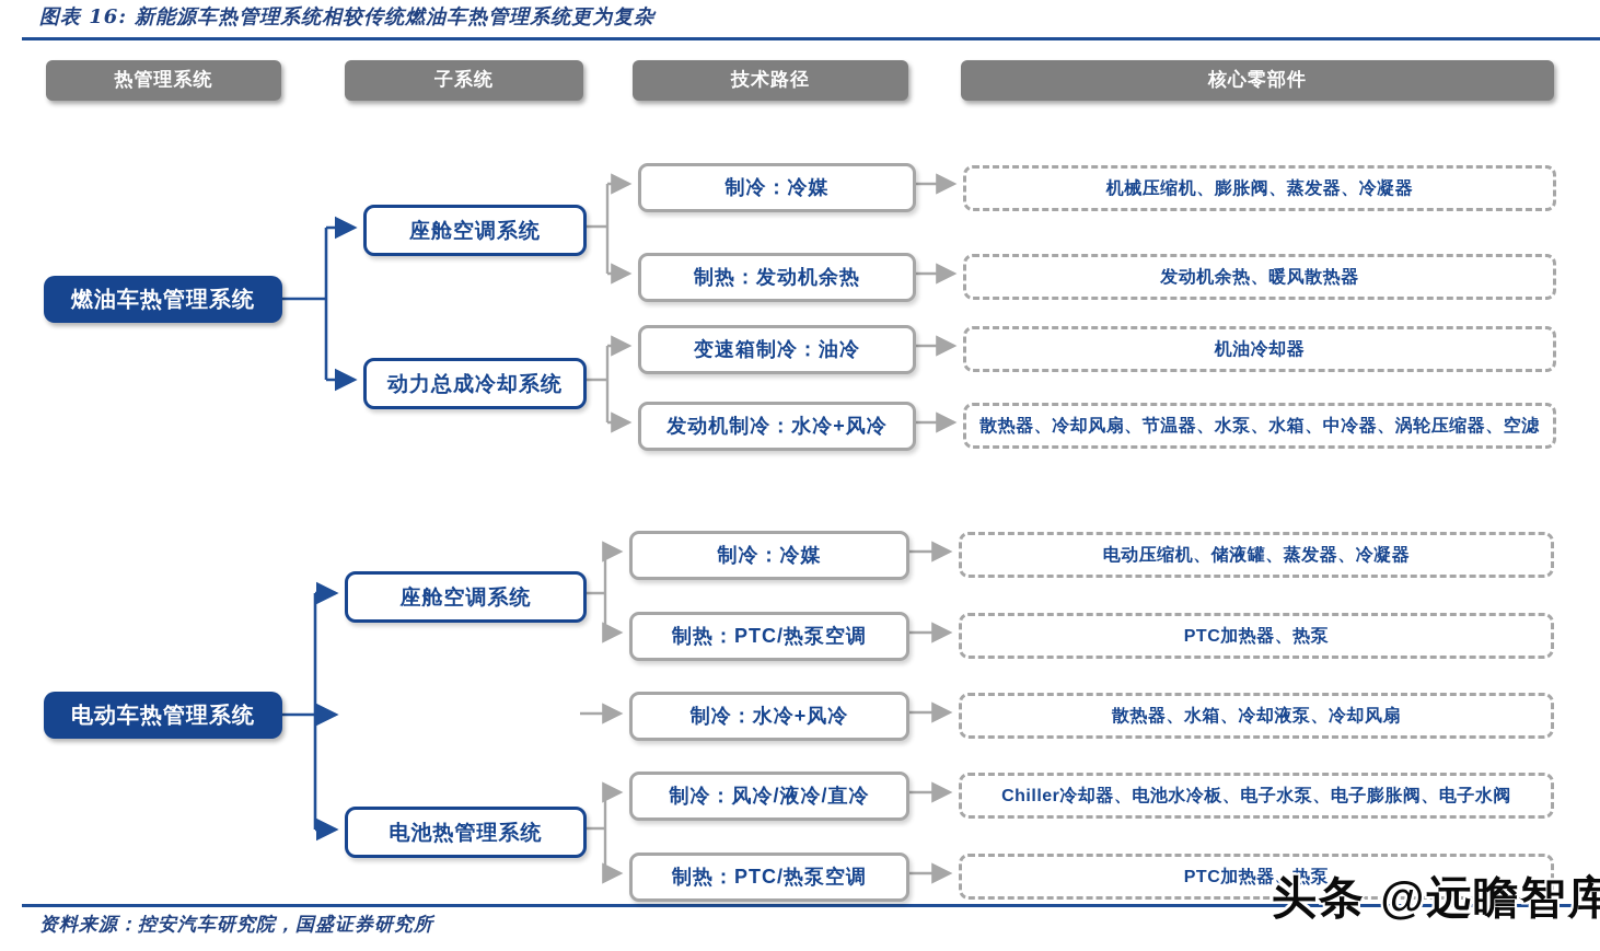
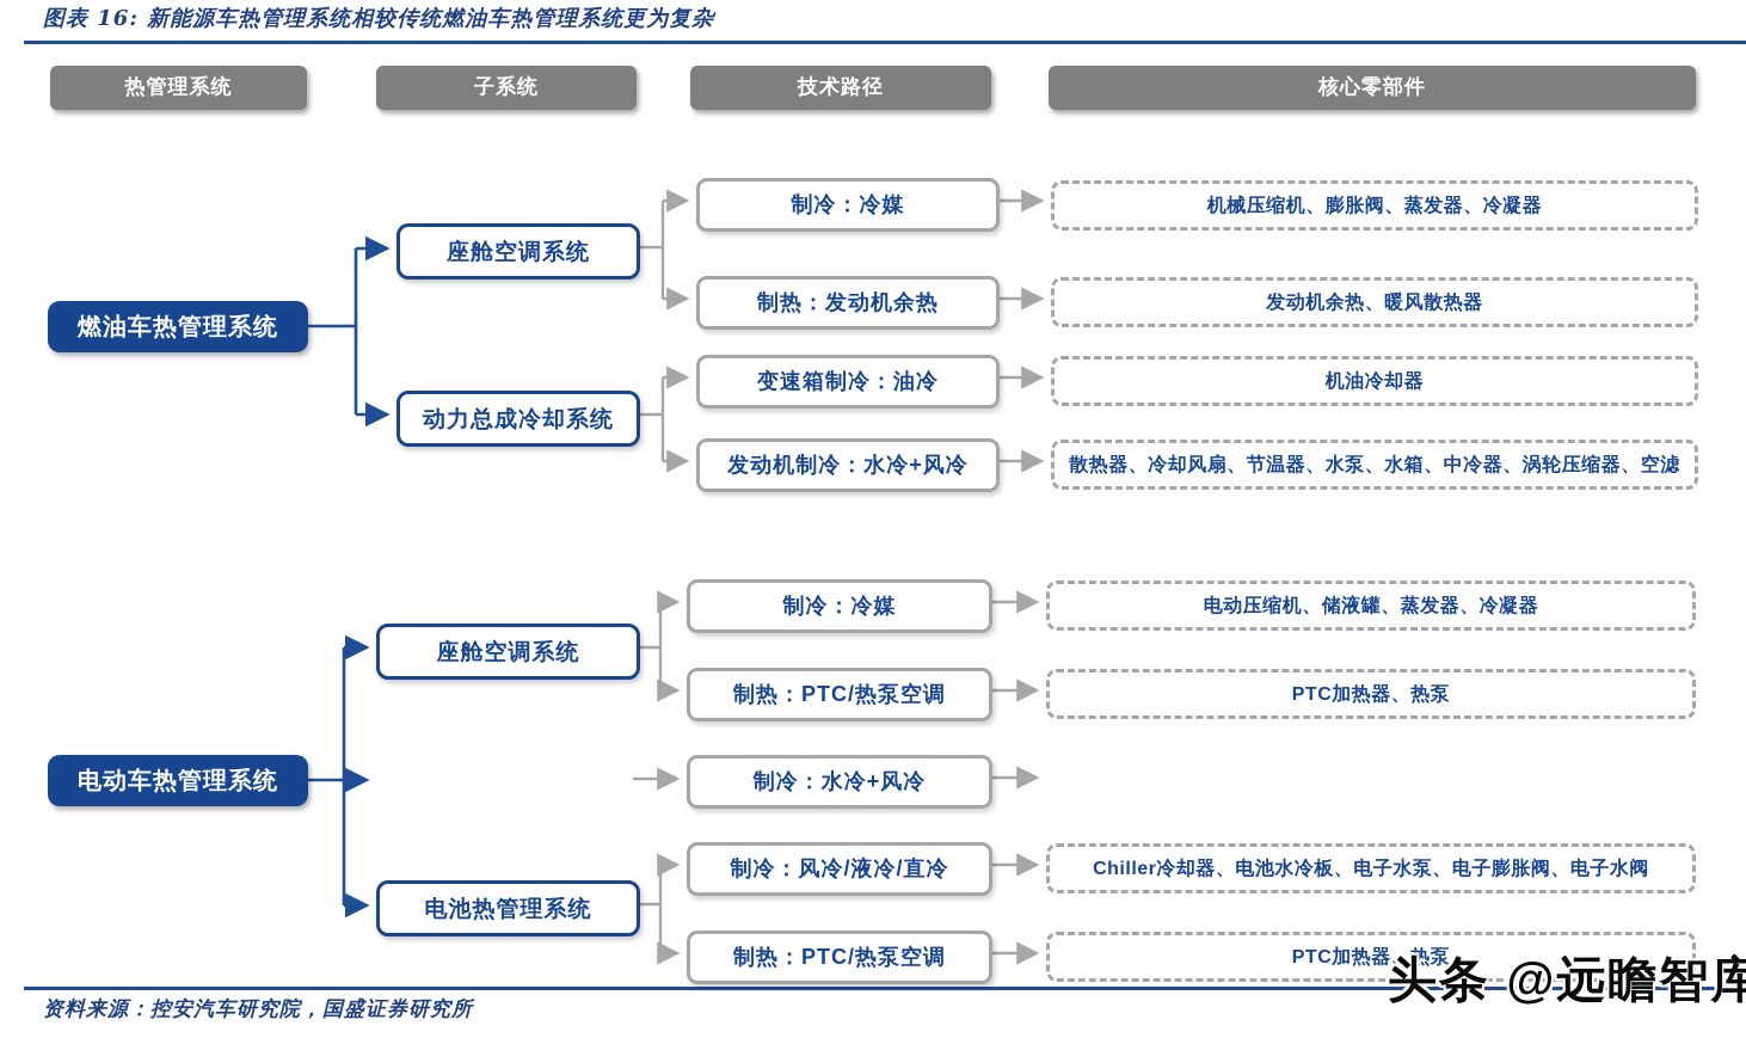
  图表 16: 新能源车热管理系统相较传统燃油车热管理系统更为复杂
  热管理系统
  子系统
  技术路径
  核心零部件
  燃油车热管理系统
  座舱空调系统
  动力总成冷却系统
  制冷：冷媒
  制热：发动机余热
  变速箱制冷：油冷
  发动机制冷：水冷+风冷
  机械压缩机、膨胀阀、蒸发器、冷凝器
  发动机余热、暖风散热器
  机油冷却器
  散热器、冷却风扇、节温器、水泵、水箱、中冷器、涡轮压缩器、空滤
  电动车热管理系统
  座舱空调系统
  电池热管理系统
  制冷：冷媒
  制热：PTC/热泵空调
  制冷：水冷+风冷
  制冷：风冷/液冷/直冷
  制热：PTC/热泵空调
  电动压缩机、储液罐、蒸发器、冷凝器
  PTC加热器、热泵
- 散热器、水箱、冷却液泵、冷却风扇
  Chiller冷却器、电池水冷板、电子水泵、电子膨胀阀、电子水阀
  PTC加热器、热泵
  资料来源：控安汽车研究院，国盛证券研究所
  头条 @远瞻智库
